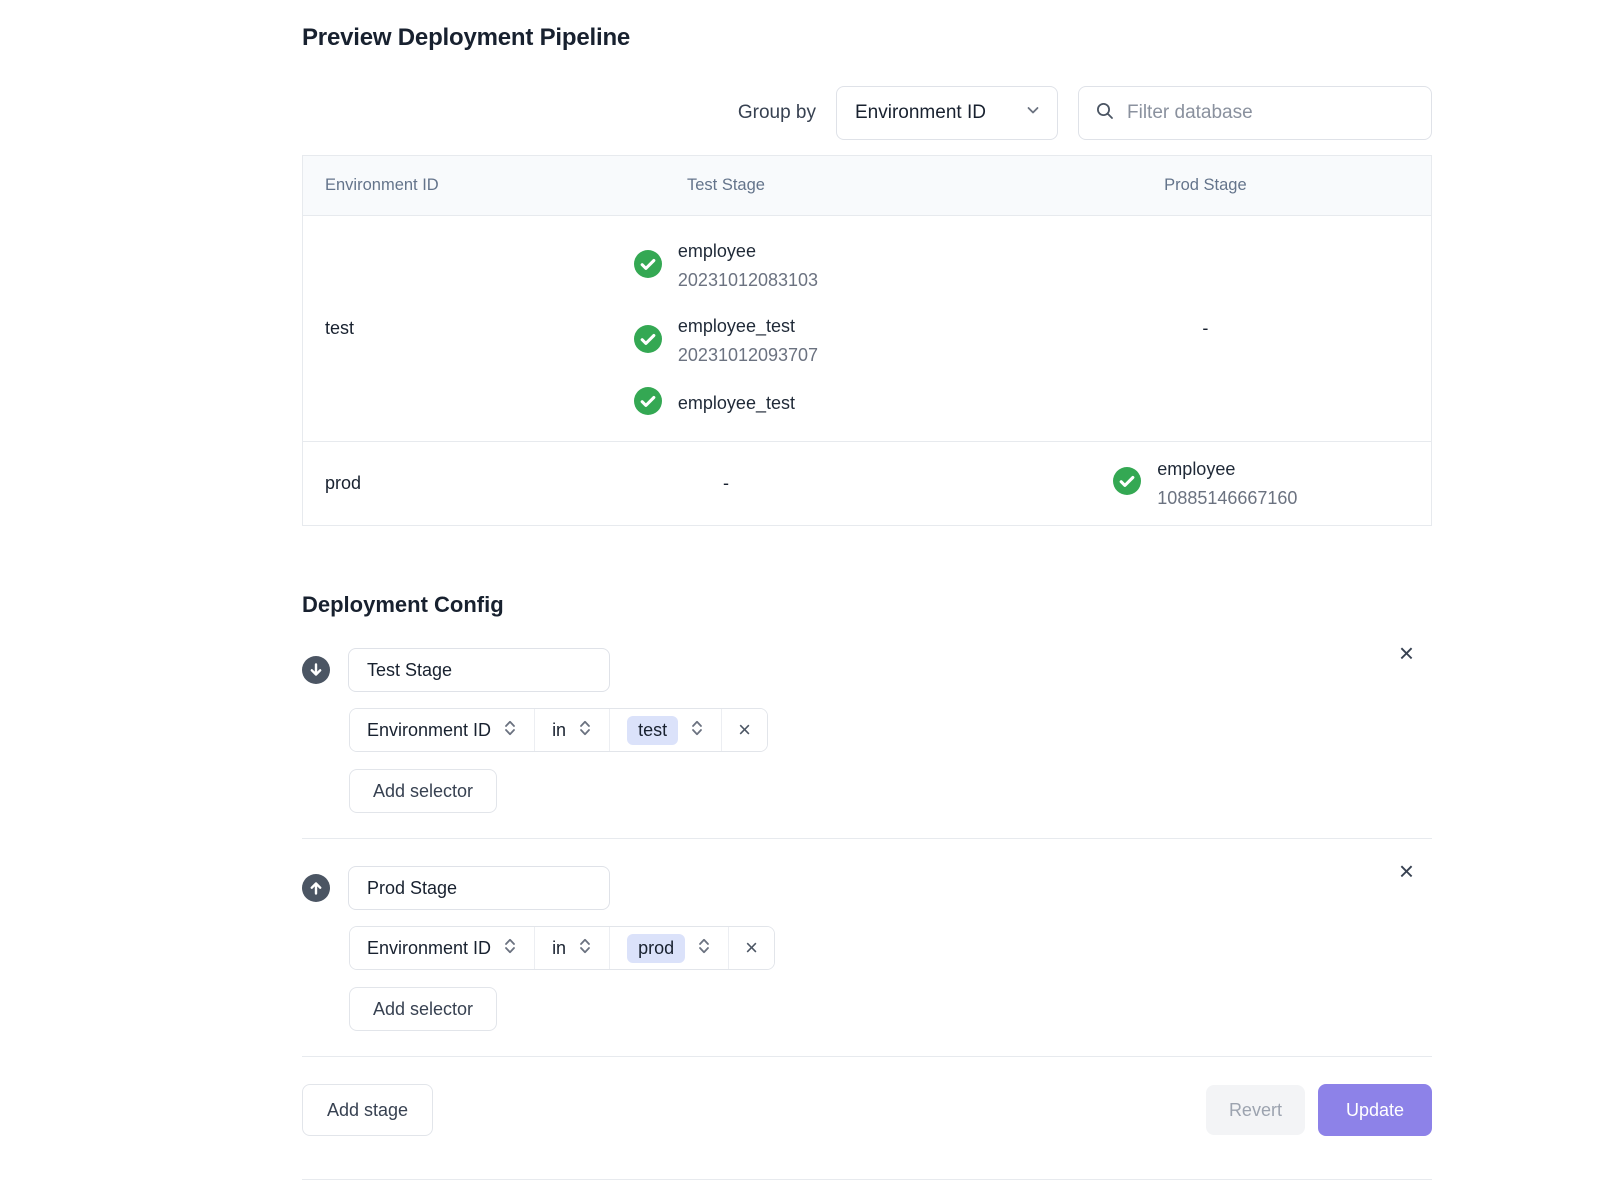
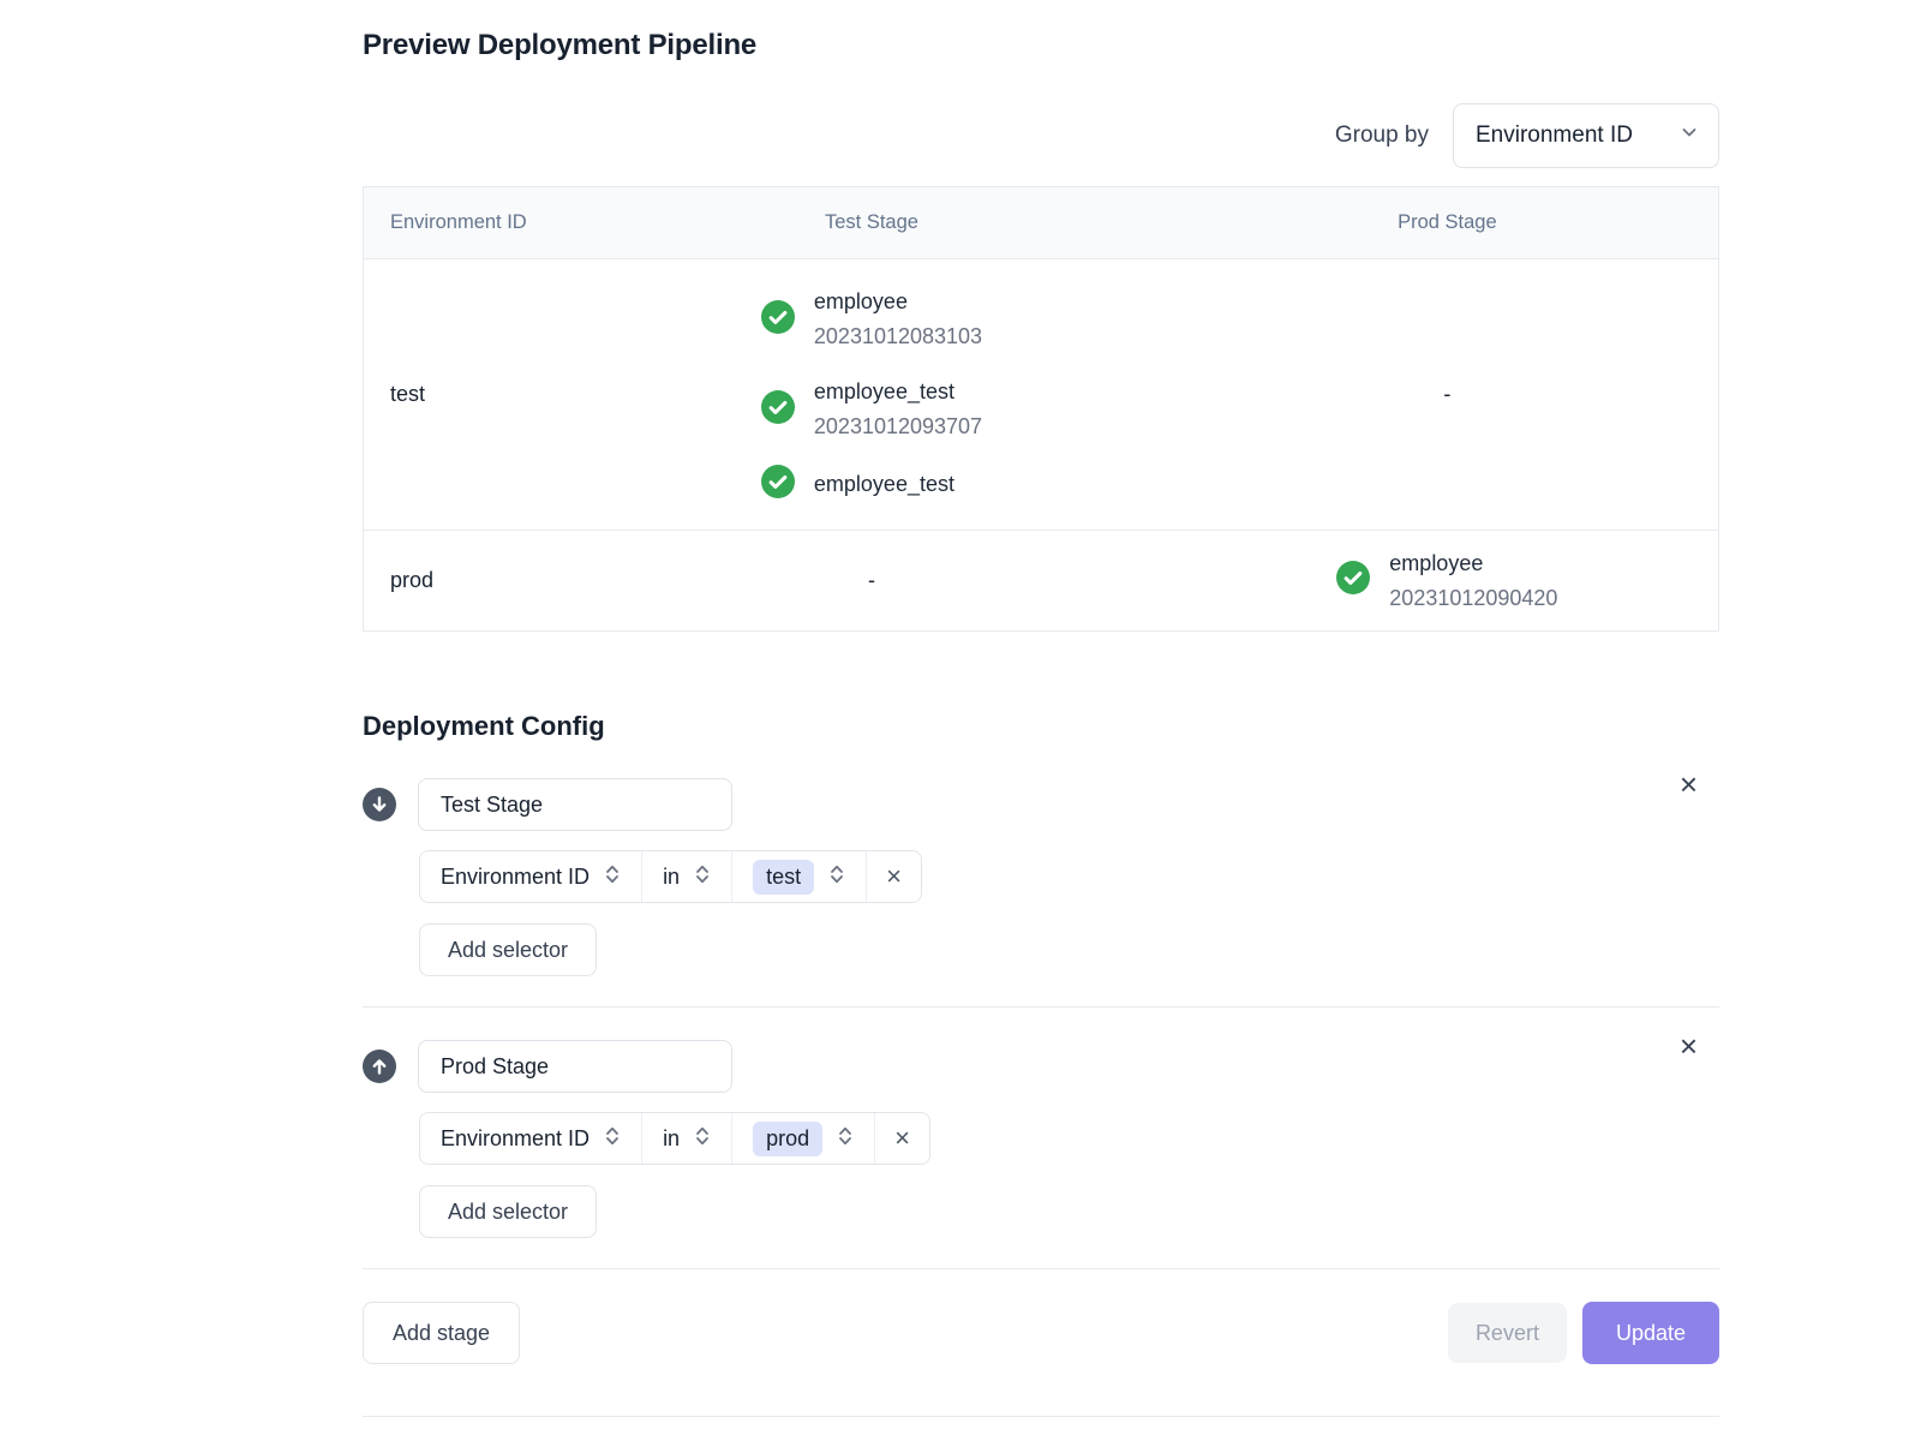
  Preview Deployment Pipeline
  Group by
  Environment ID
- Filter database
  Environment ID
  Test Stage
  Prod Stage
  test
  employee
  20231012083103
  employee_test
  20231012093707
  employee_test
  -
  prod
  -
  employee
- 10885146667160
+ 20231012090420
  Deployment Config
  Test Stage
  ×
  Environment ID
  in
  test
  ×
  Add selector
  Prod Stage
  ×
  Environment ID
  in
  prod
  ×
  Add selector
  Add stage
  Revert
  Update
